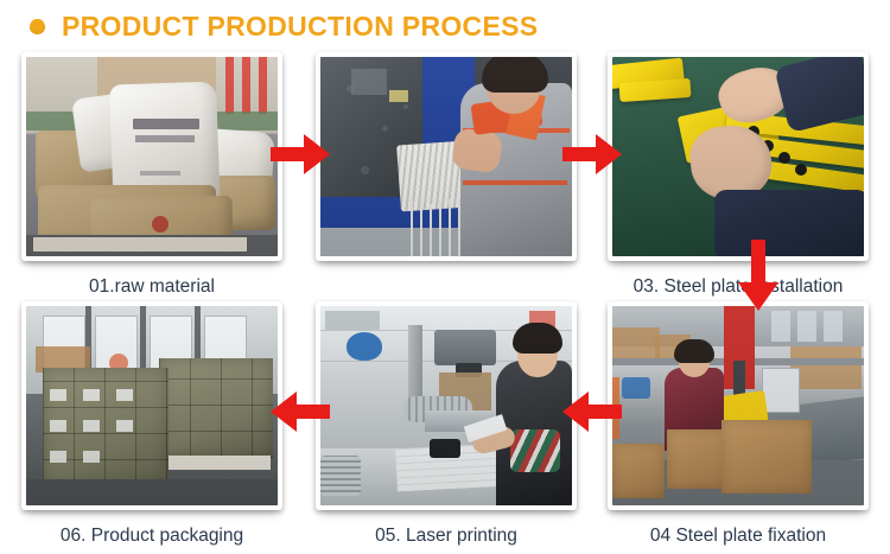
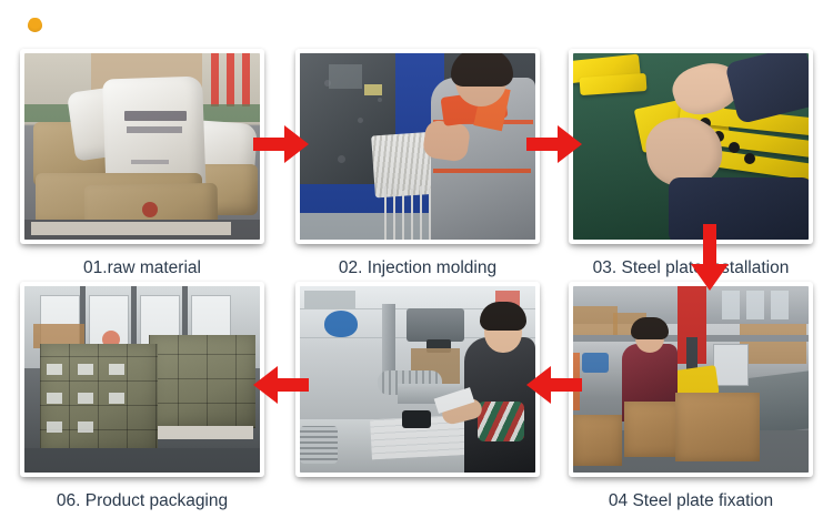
- PRODUCT PRODUCTION PROCESS
  01.raw material
+ 02. Injection molding
  03. Steel plattallation
  06. Product packaging
- 05. Laser printing
  04 Steel plate fixation
